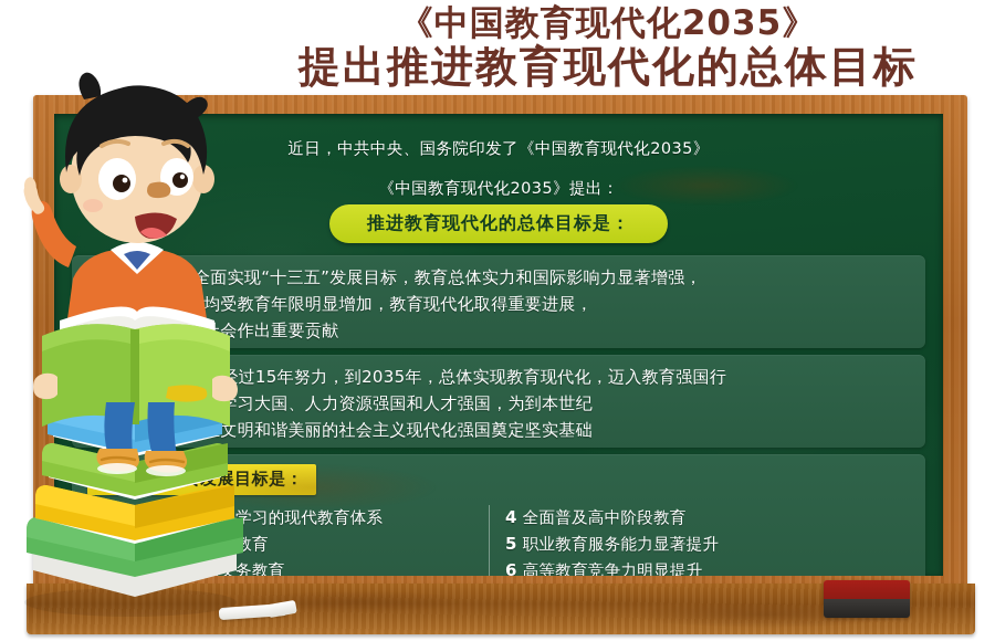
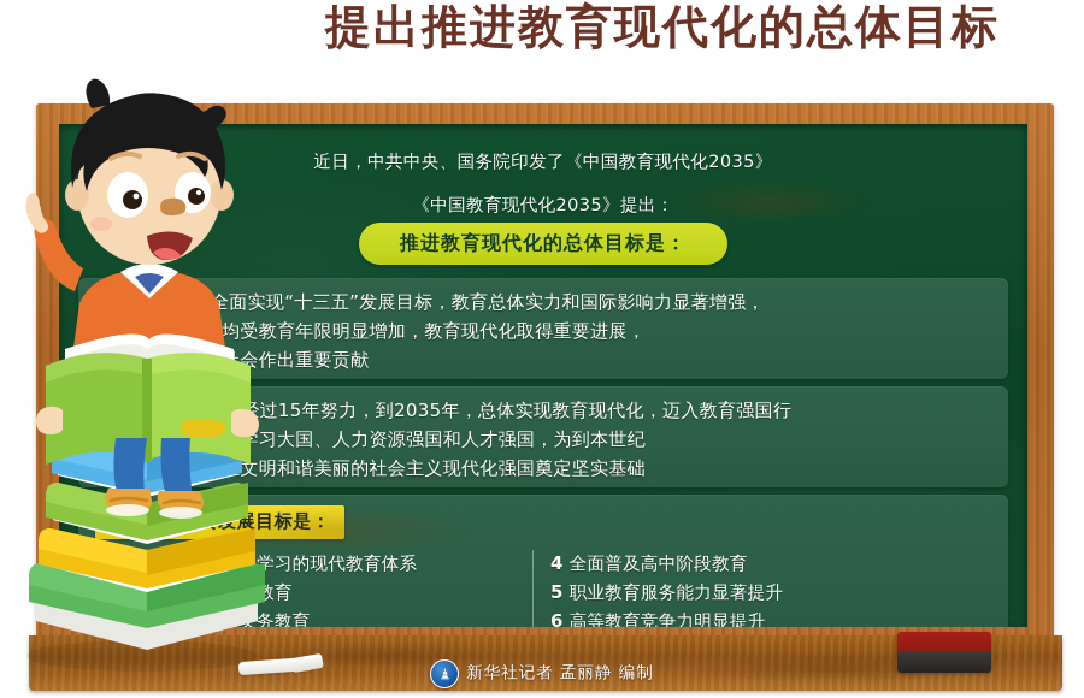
- 《中国教育现代化2035》
  提出推进教育现代化的总体目标
+ 新华社记者 孟丽静 编制
